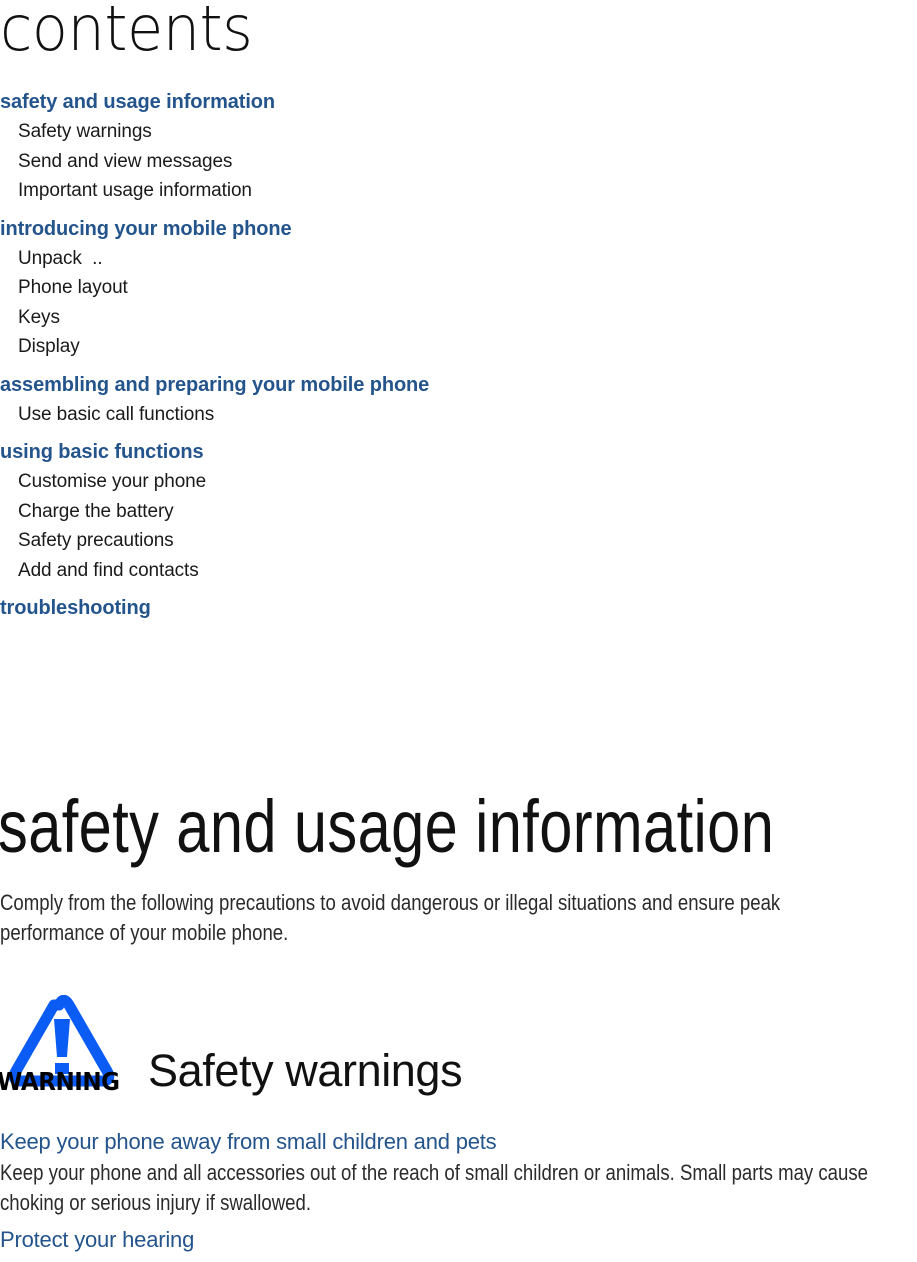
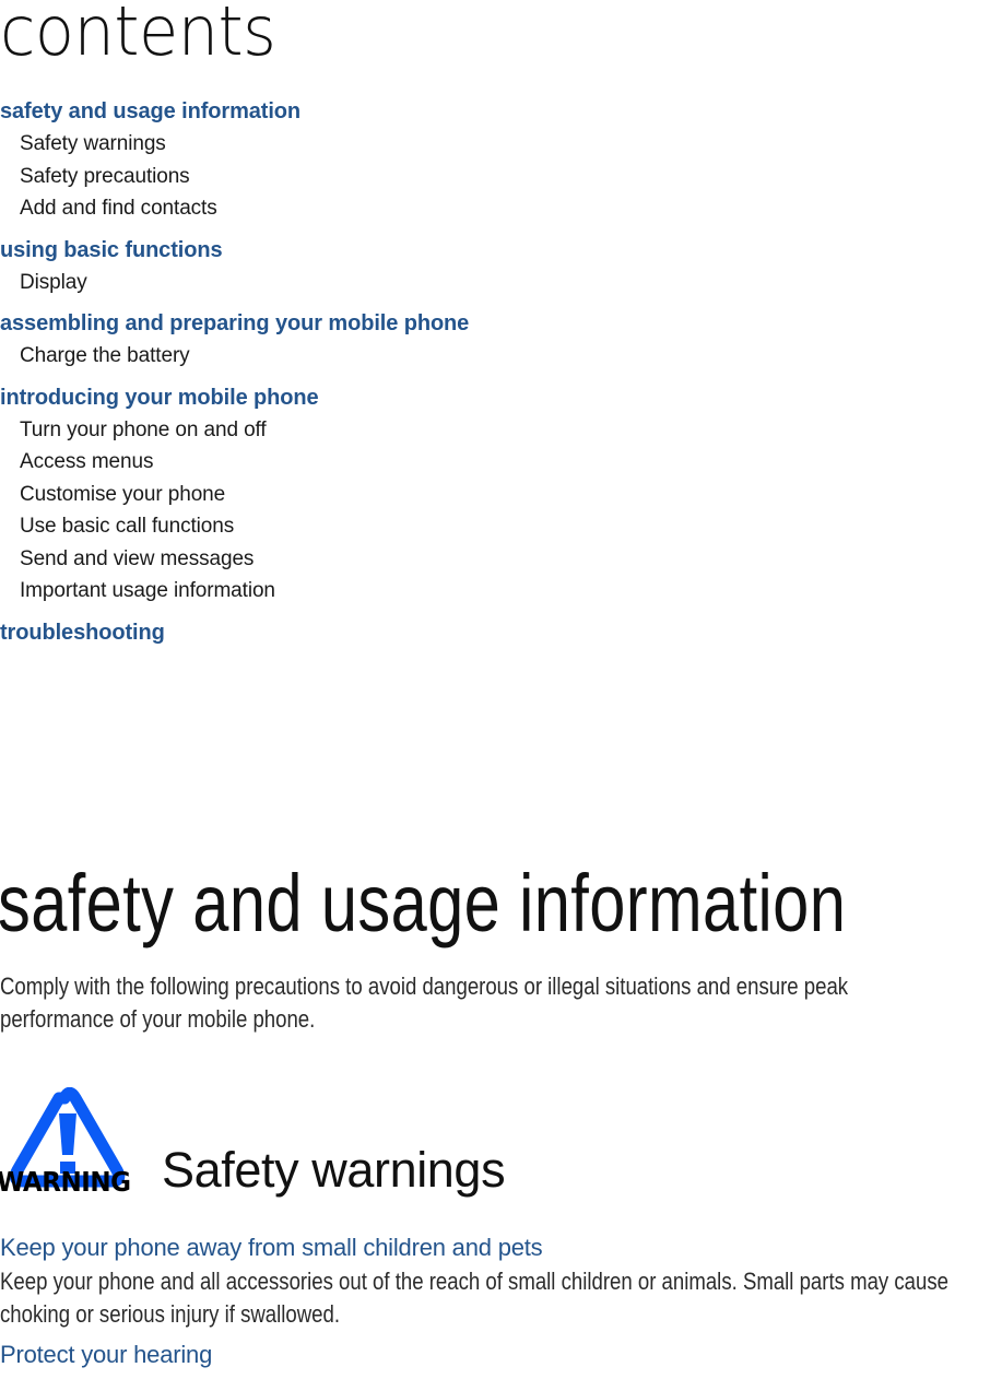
  contents
  safety and usage information
  Safety warnings
- Send and view messages
+ Safety precautions
- Important usage information
+ Add and find contacts
- introducing your mobile phone
+ using basic functions
- Unpack ..
- Phone layout
- Keys
  Display
  assembling and preparing your mobile phone
- Use basic call functions
+ Charge the battery
- using basic functions
+ introducing your mobile phone
+ Turn your phone on and off
+ Access menus
  Customise your phone
- Charge the battery
+ Use basic call functions
- Safety precautions
+ Send and view messages
- Add and find contacts
+ Important usage information
  troubleshooting
  safety and usage information
- Comply from the following precautions to avoid dangerous or illegal situations and ensure peak performance of your mobile phone.
+ Comply with the following precautions to avoid dangerous or illegal situations and ensure peak performance of your mobile phone.
  WARNING
  Safety warnings
  Keep your phone away from small children and pets
  Keep your phone and all accessories out of the reach of small children or animals. Small parts may cause choking or serious injury if swallowed.
  Protect your hearing
